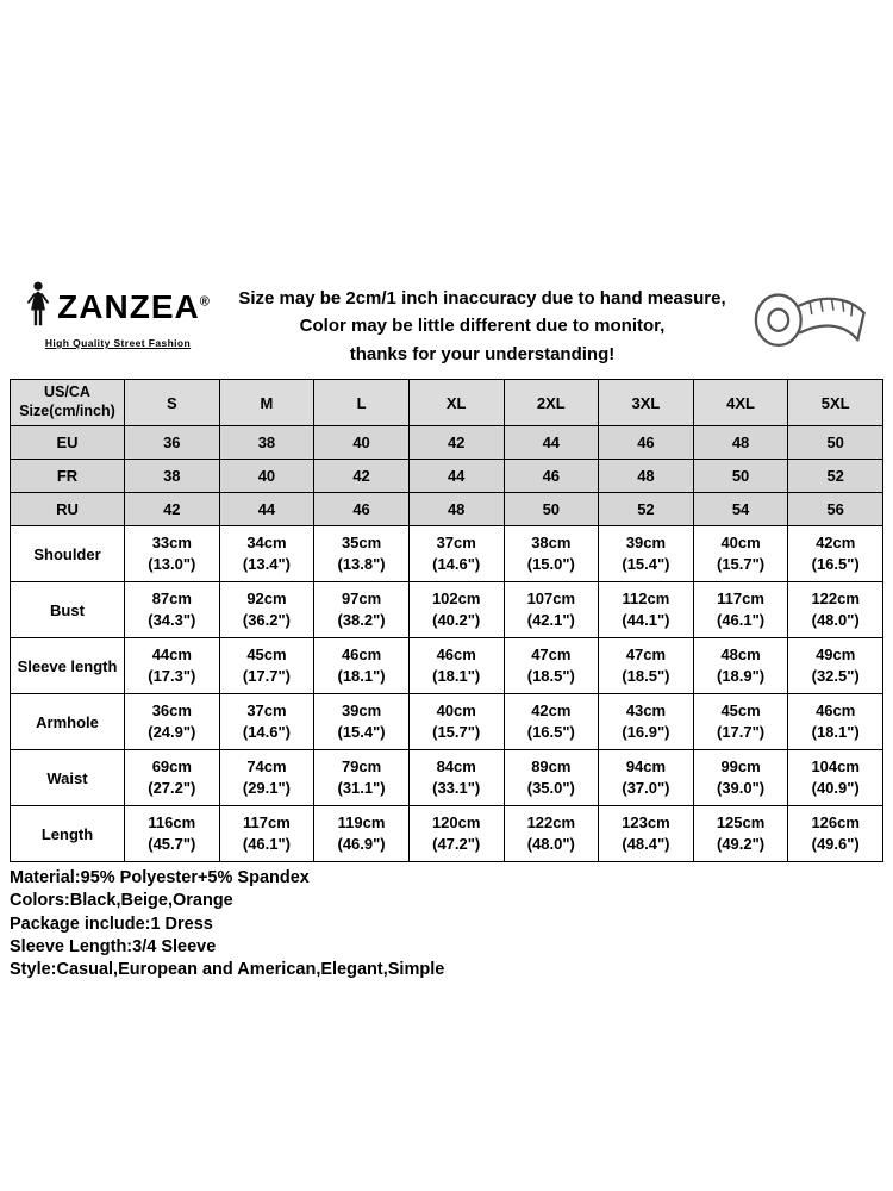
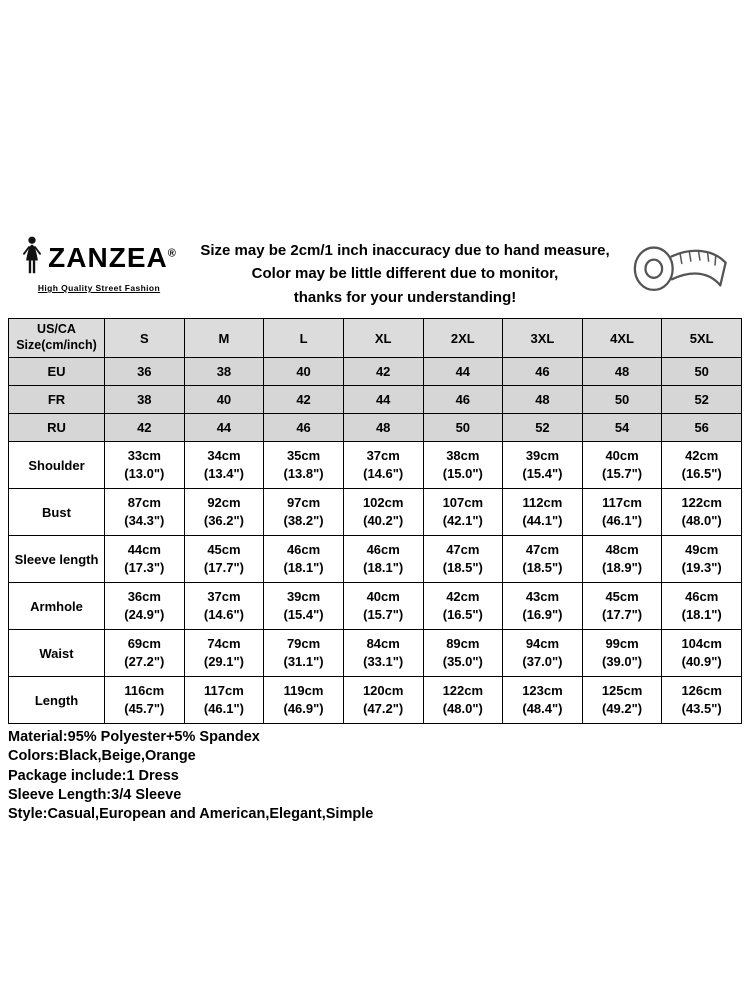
  ZANZEA®
  High Quality Street Fashion
  Size may be 2cm/1 inch inaccuracy due to hand measure,
  Color may be little different due to monitor,
  thanks for your understanding!
  US/CA Size(cm/inch)	S	M	L	XL	2XL	3XL	4XL	5XL
  EU	36	38	40	42	44	46	48	50
  FR	38	40	42	44	46	48	50	52
  RU	42	44	46	48	50	52	54	56
  Shoulder	33cm (13.0")	34cm (13.4")	35cm (13.8")	37cm (14.6")	38cm (15.0")	39cm (15.4")	40cm (15.7")	42cm (16.5")
  Bust	87cm (34.3")	92cm (36.2")	97cm (38.2")	102cm (40.2")	107cm (42.1")	112cm (44.1")	117cm (46.1")	122cm (48.0")
- Sleeve length	44cm (17.3")	45cm (17.7")	46cm (18.1")	46cm (18.1")	47cm (18.5")	47cm (18.5")	48cm (18.9")	49cm (32.5")
+ Sleeve length	44cm (17.3")	45cm (17.7")	46cm (18.1")	46cm (18.1")	47cm (18.5")	47cm (18.5")	48cm (18.9")	49cm (19.3")
  Armhole	36cm (24.9")	37cm (14.6")	39cm (15.4")	40cm (15.7")	42cm (16.5")	43cm (16.9")	45cm (17.7")	46cm (18.1")
  Waist	69cm (27.2")	74cm (29.1")	79cm (31.1")	84cm (33.1")	89cm (35.0")	94cm (37.0")	99cm (39.0")	104cm (40.9")
- Length	116cm (45.7")	117cm (46.1")	119cm (46.9")	120cm (47.2")	122cm (48.0")	123cm (48.4")	125cm (49.2")	126cm (49.6")
+ Length	116cm (45.7")	117cm (46.1")	119cm (46.9")	120cm (47.2")	122cm (48.0")	123cm (48.4")	125cm (49.2")	126cm (43.5")
  Material:95% Polyester+5% Spandex
  Colors:Black,Beige,Orange
  Package include:1 Dress
  Sleeve Length:3/4 Sleeve
  Style:Casual,European and American,Elegant,Simple
